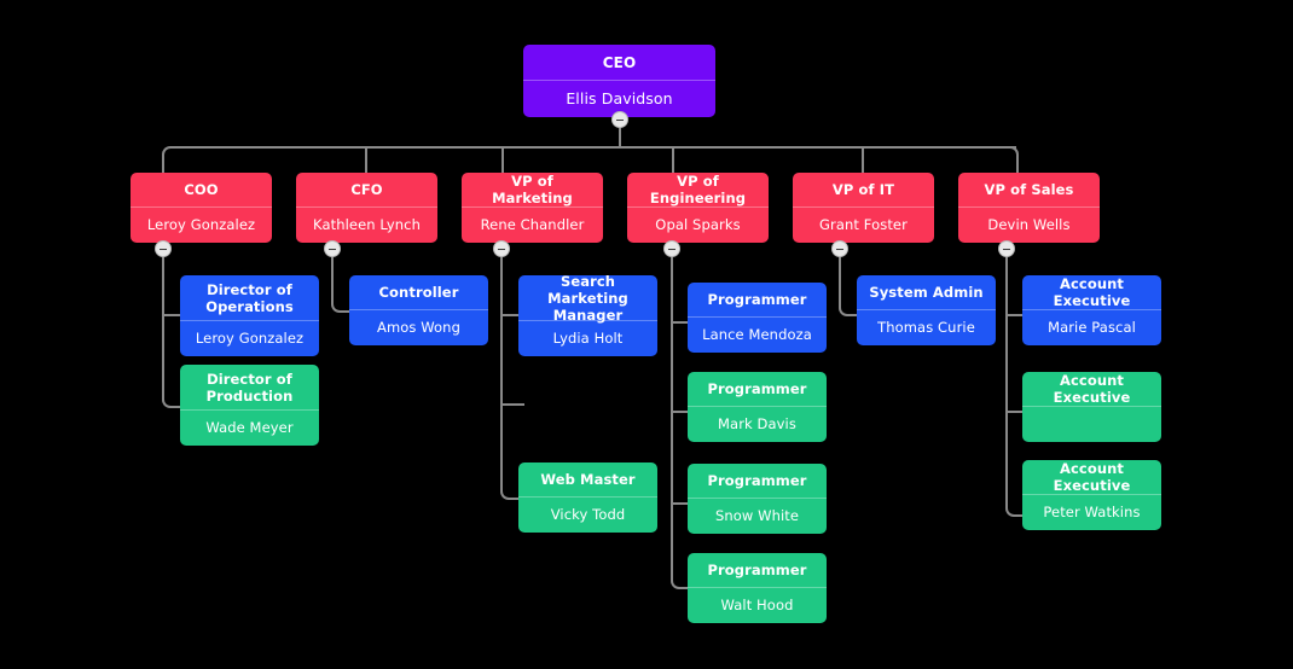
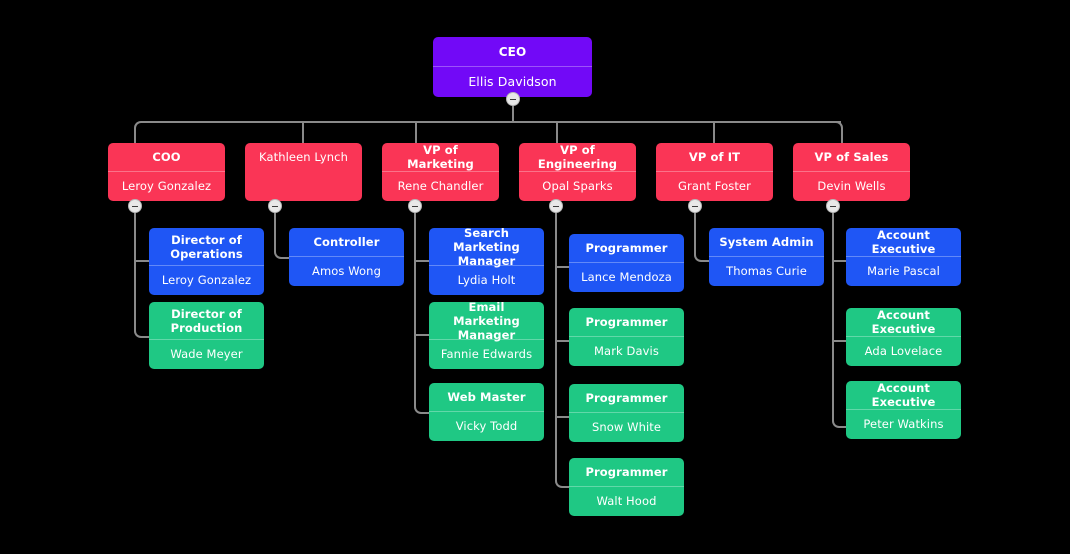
  CEO
  Ellis Davidson
  COO
  Leroy Gonzalez
- CFO
  Kathleen Lynch
  VP of Marketing
  Rene Chandler
  VP of Engineering
  Opal Sparks
  VP of IT
  Grant Foster
  VP of Sales
  Devin Wells
  Director of Operations
  Leroy Gonzalez
  Director of Production
  Wade Meyer
  Controller
  Amos Wong
  Search Marketing Manager
  Lydia Holt
+ Email Marketing Manager
+ Fannie Edwards
  Web Master
  Vicky Todd
  Programmer
  Lance Mendoza
  Programmer
  Mark Davis
  Programmer
  Snow White
  Programmer
  Walt Hood
  System Admin
  Thomas Curie
  Account Executive
  Marie Pascal
  Account Executive
+ Ada Lovelace
  Account Executive
  Peter Watkins
